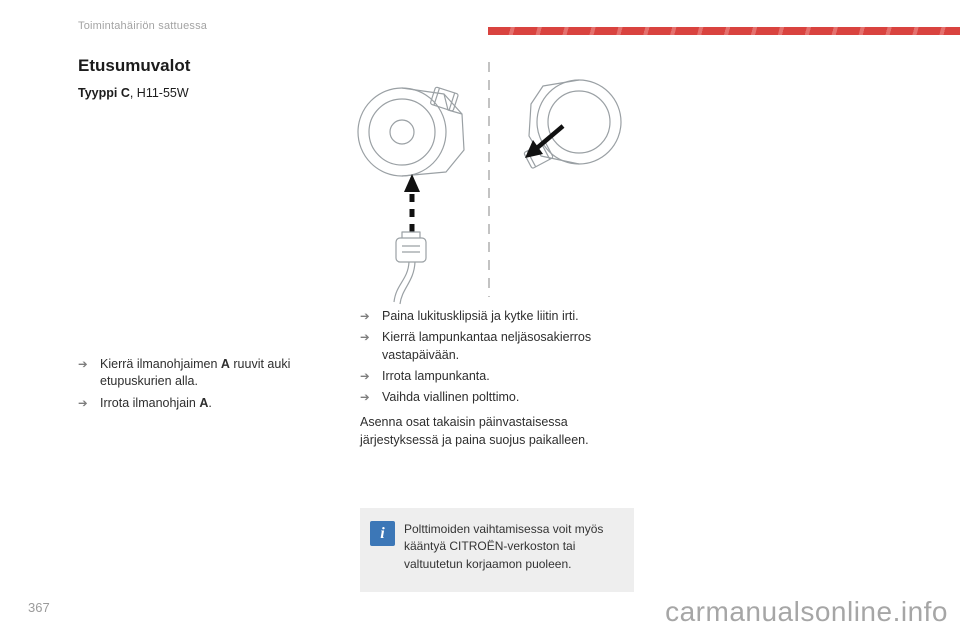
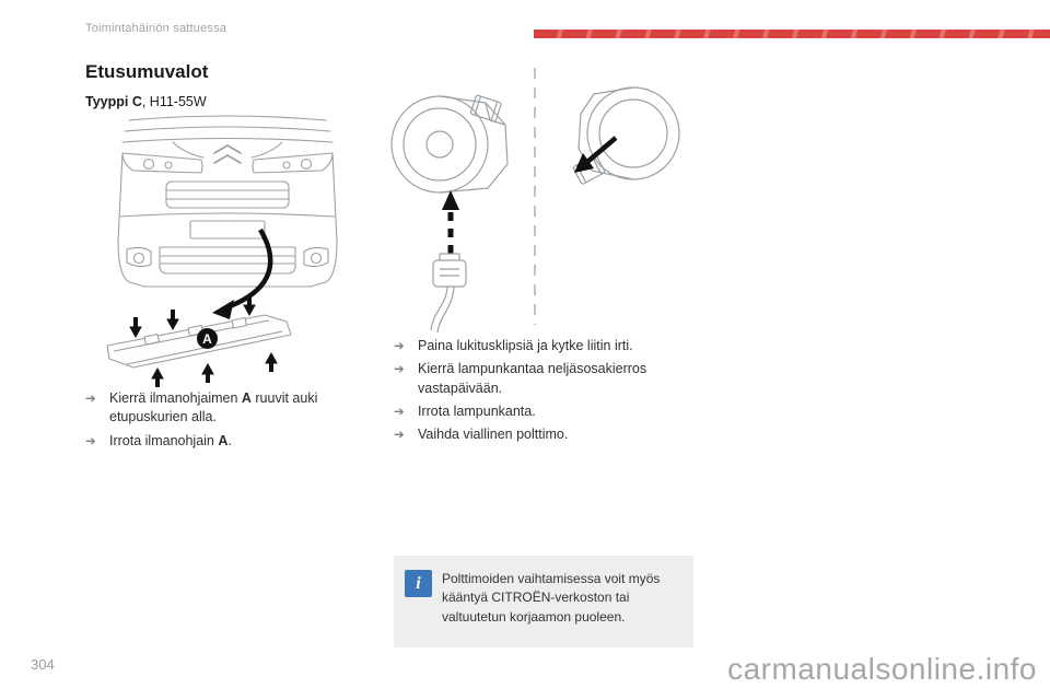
  Toimintahäiriön sattuessa
  Etusumuvalot
  Tyyppi C, H11-55W
+ A
  ➔
  Kierrä ilmanohjaimen A ruuvit auki etupuskurien alla.
  ➔
  Irrota ilmanohjain A.
  ➔
  Paina lukitusklipsiä ja kytke liitin irti.
  ➔
  Kierrä lampunkantaa neljäsosakierros vastapäivään.
  ➔
  Irrota lampunkanta.
  ➔
  Vaihda viallinen polttimo.
- Asenna osat takaisin päinvastaisessa järjestyksessä ja paina suojus paikalleen.
  i
  Polttimoiden vaihtamisessa voit myös kääntyä CITROËN-verkoston tai valtuutetun korjaamon puoleen.
- 367
+ 304
  carmanualsonline.info
